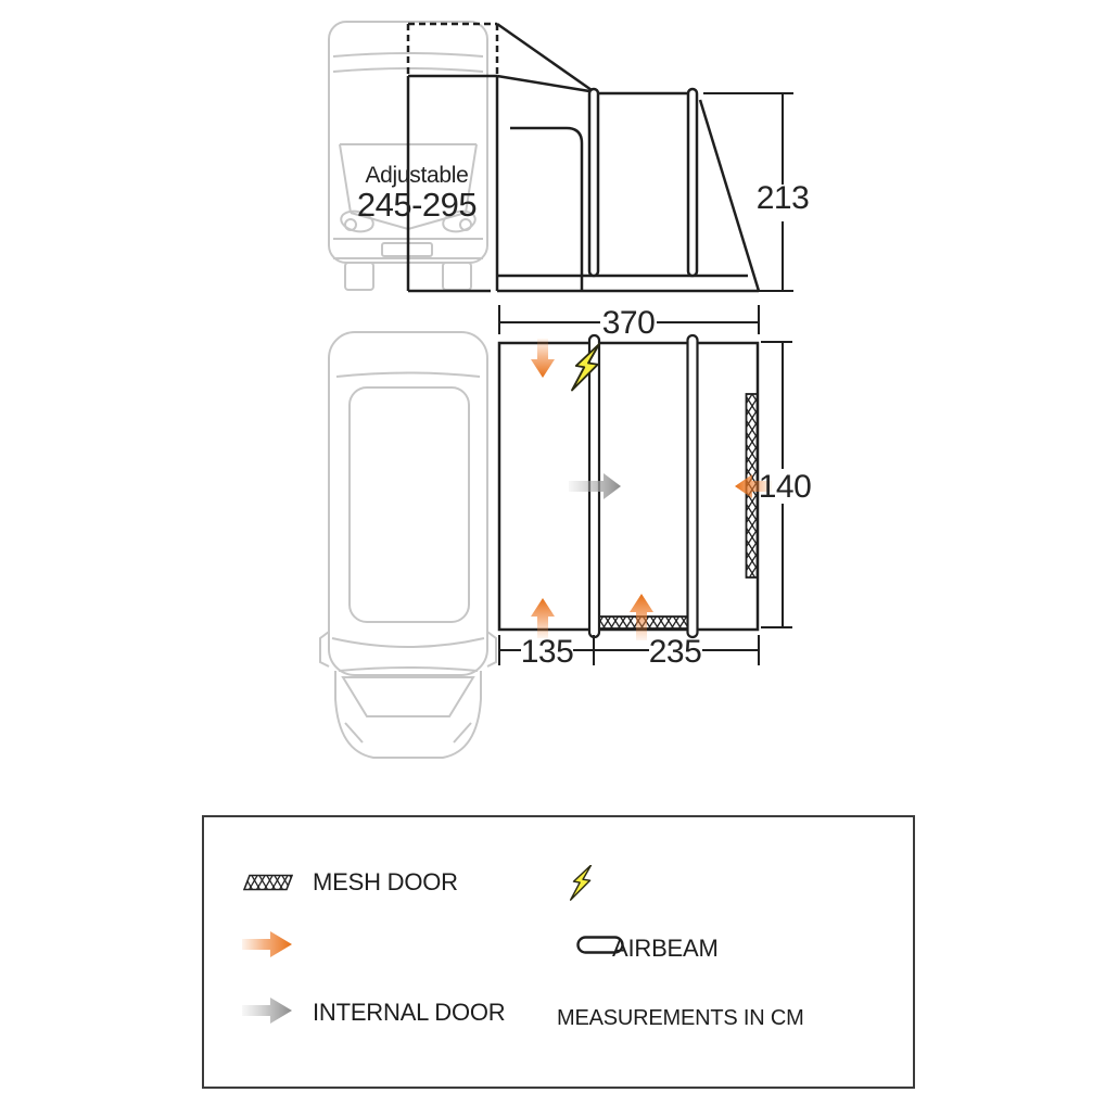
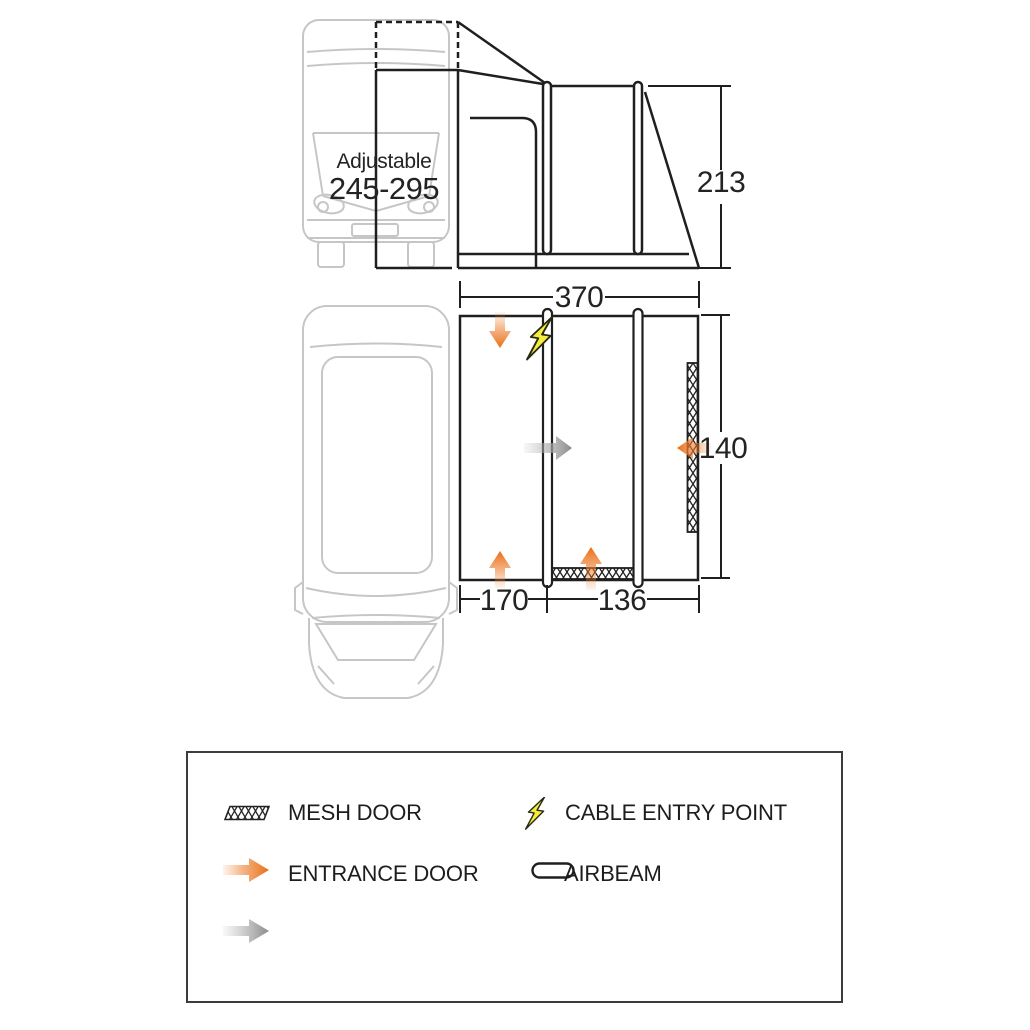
  Adjustable
  245-295
  213
  370
  140
- 135
+ 170
- 235
+ 136
  MESH DOOR
+ CABLE ENTRY POINT
+ ENTRANCE DOOR
  AIRBEAM
- INTERNAL DOOR
- MEASUREMENTS IN CM
